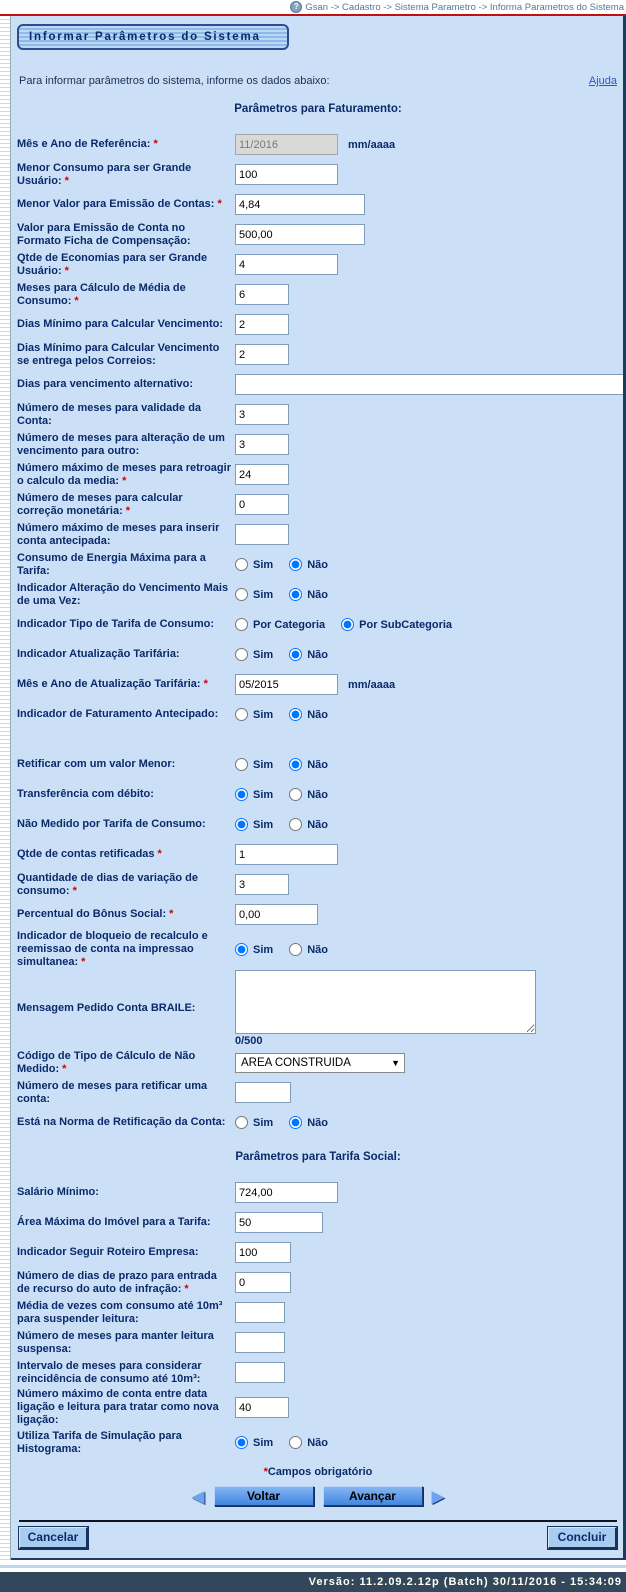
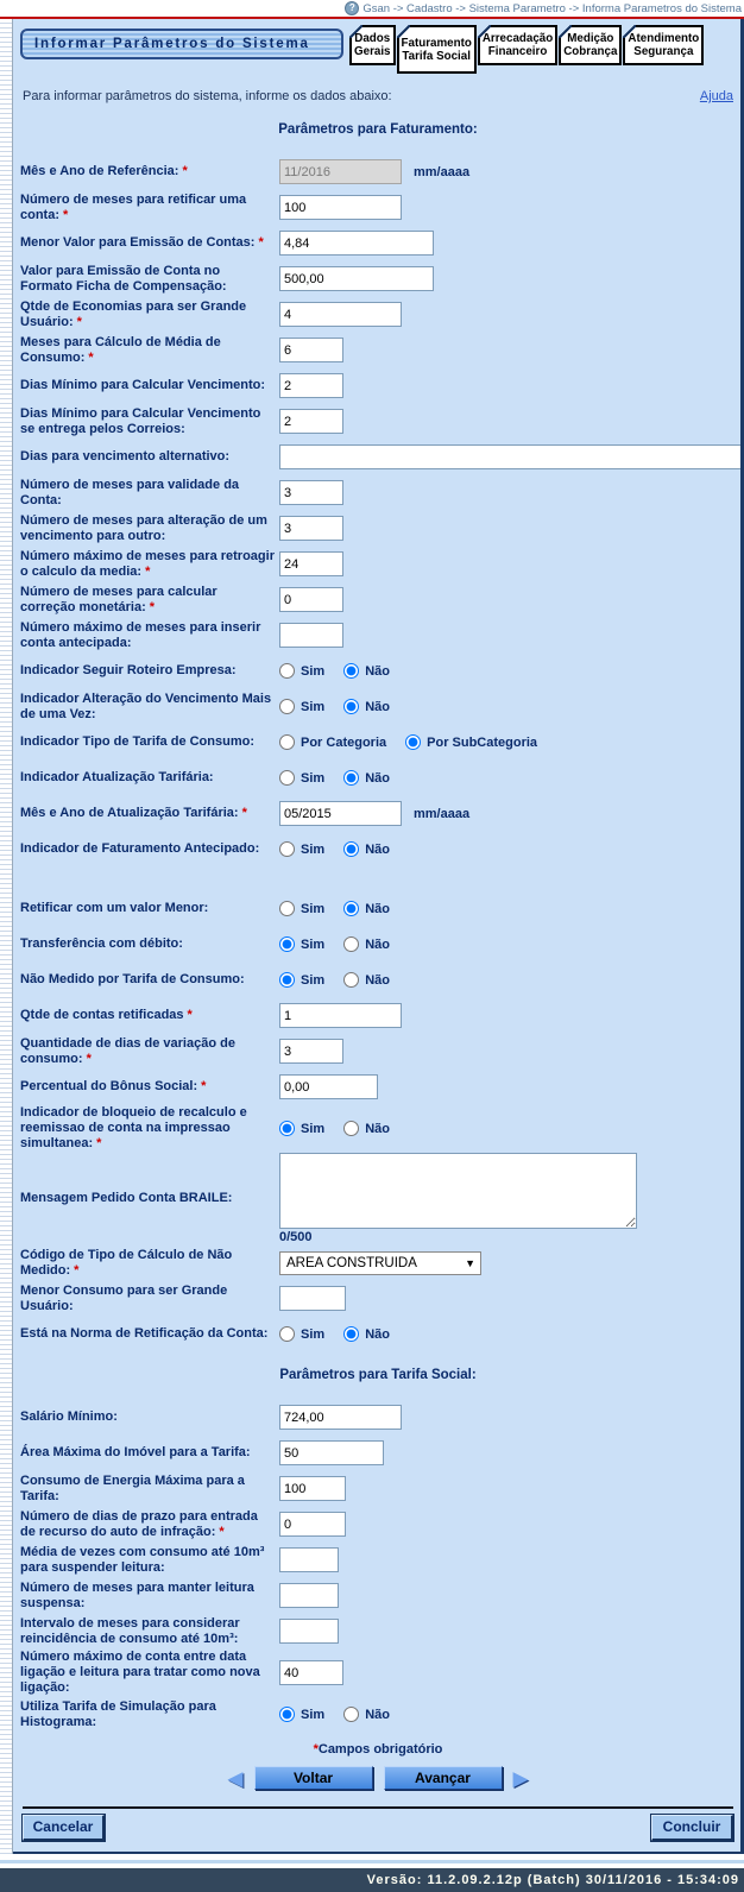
  ?
  Gsan -> Cadastro -> Sistema Parametro -> Informa Parametros do Sistema
  Informar Parâmetros do Sistema
+ Dados
+ Gerais
+ Faturamento
+ Tarifa Social
+ Arrecadação
+ Financeiro
+ Medição
+ Cobrança
+ Atendimento
+ Segurança
  Para informar parâmetros do sistema, informe os dados abaixo:
  Ajuda
  Parâmetros para Faturamento:
  Mês e Ano de Referência: *
  11/2016
  mm/aaaa
- Menor Consumo para ser Grande Usuário: *
+ Número de meses para retificar uma conta: *
  100
  Menor Valor para Emissão de Contas: *
  4,84
  Valor para Emissão de Conta no Formato Ficha de Compensação:
  500,00
  Qtde de Economias para ser Grande Usuário: *
  4
  Meses para Cálculo de Média de Consumo: *
  6
  Dias Mínimo para Calcular Vencimento:
  2
  Dias Mínimo para Calcular Vencimento se entrega pelos Correios:
  2
  Dias para vencimento alternativo:
  Número de meses para validade da Conta:
  3
  Número de meses para alteração de um vencimento para outro:
  3
  Número máximo de meses para retroagir o calculo da media: *
  24
  Número de meses para calcular correção monetária: *
  0
  Número máximo de meses para inserir conta antecipada:
- Consumo de Energia Máxima para a Tarifa:
+ Indicador Seguir Roteiro Empresa:
  Sim
  Não
  Indicador Alteração do Vencimento Mais de uma Vez:
  Sim
  Não
  Indicador Tipo de Tarifa de Consumo:
  Por Categoria
  Por SubCategoria
  Indicador Atualização Tarifária:
  Sim
  Não
  Mês e Ano de Atualização Tarifária: *
  05/2015
  mm/aaaa
  Indicador de Faturamento Antecipado:
  Sim
  Não
  Retificar com um valor Menor:
  Sim
  Não
  Transferência com débito:
  Sim
  Não
  Não Medido por Tarifa de Consumo:
  Sim
  Não
  Qtde de contas retificadas *
  1
  Quantidade de dias de variação de consumo: *
  3
  Percentual do Bônus Social: *
  0,00
  Indicador de bloqueio de recalculo e reemissao de conta na impressao simultanea: *
  Sim
  Não
  Mensagem Pedido Conta BRAILE:
  0/500
  Código de Tipo de Cálculo de Não Medido: *
  AREA CONSTRUIDA
  ▼
- Número de meses para retificar uma conta:
+ Menor Consumo para ser Grande Usuário:
  Está na Norma de Retificação da Conta:
  Sim
  Não
  Parâmetros para Tarifa Social:
  Salário Mínimo:
  724,00
  Área Máxima do Imóvel para a Tarifa:
  50
- Indicador Seguir Roteiro Empresa:
+ Consumo de Energia Máxima para a Tarifa:
  100
  Número de dias de prazo para entrada de recurso do auto de infração: *
  0
  Média de vezes com consumo até 10m³ para suspender leitura:
  Número de meses para manter leitura suspensa:
  Intervalo de meses para considerar reincidência de consumo até 10m³:
  Número máximo de conta entre data ligação e leitura para tratar como nova ligação:
  40
  Utiliza Tarifa de Simulação para Histograma:
  Sim
  Não
  *Campos obrigatório
  ◀
  Voltar
  Avançar
  ▶
  Cancelar
  Concluir
  Versão: 11.2.09.2.12p (Batch) 30/11/2016 - 15:34:09
